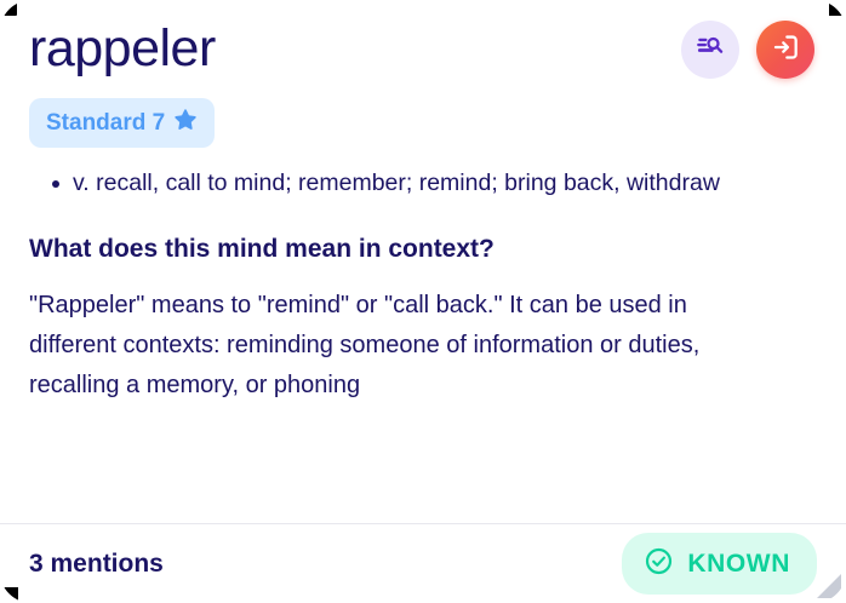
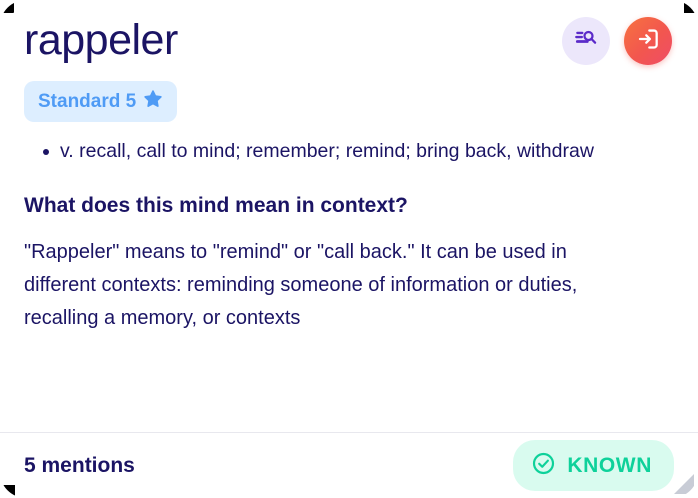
  rappeler
- Standard 7
+ Standard 5
  v. recall, call to mind; remember; remind; bring back, withdraw
  What does this mind mean in context?
- "Rappeler" means to "remind" or "call back." It can be used in different contexts: reminding someone of information or duties, recalling a memory, or phoning
+ "Rappeler" means to "remind" or "call back." It can be used in different contexts: reminding someone of information or duties, recalling a memory, or contexts
- 3 mentions
+ 5 mentions
  KNOWN
